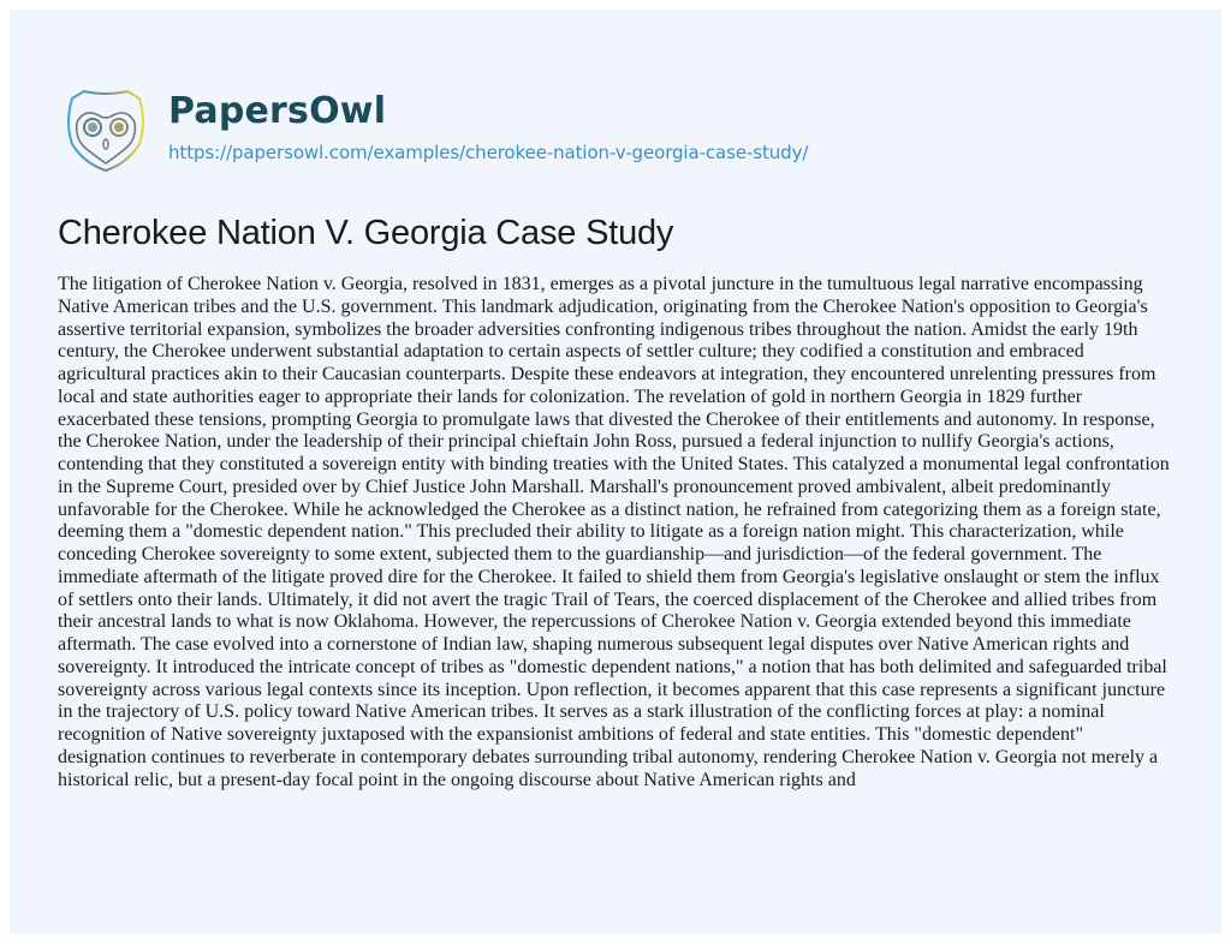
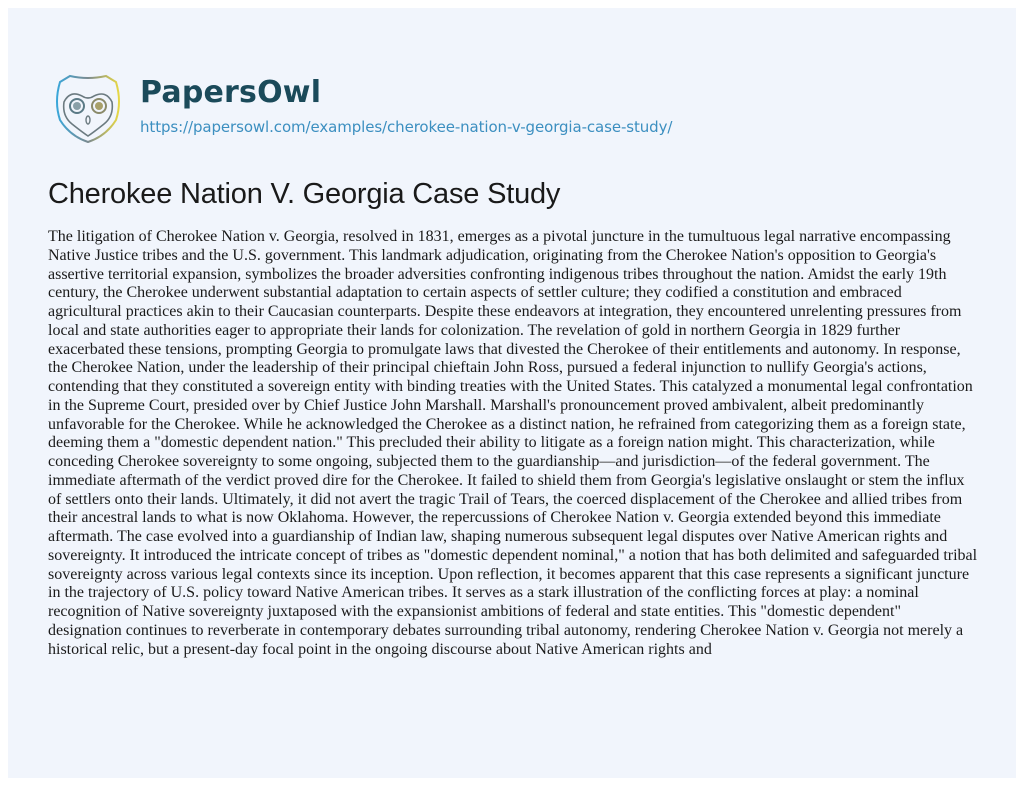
  PapersOwl
  https://papersowl.com/examples/cherokee-nation-v-georgia-case-study/
  Cherokee Nation V. Georgia Case Study
  The litigation of Cherokee Nation v. Georgia, resolved in 1831, emerges as a pivotal juncture in the tumultuous legal narrative encompassing
- Native American tribes and the U.S. government. This landmark adjudication, originating from the Cherokee Nation's opposition to Georgia's
+ Native Justice tribes and the U.S. government. This landmark adjudication, originating from the Cherokee Nation's opposition to Georgia's
  assertive territorial expansion, symbolizes the broader adversities confronting indigenous tribes throughout the nation. Amidst the early 19th
  century, the Cherokee underwent substantial adaptation to certain aspects of settler culture; they codified a constitution and embraced
  agricultural practices akin to their Caucasian counterparts. Despite these endeavors at integration, they encountered unrelenting pressures from
  local and state authorities eager to appropriate their lands for colonization. The revelation of gold in northern Georgia in 1829 further
  exacerbated these tensions, prompting Georgia to promulgate laws that divested the Cherokee of their entitlements and autonomy. In response,
  the Cherokee Nation, under the leadership of their principal chieftain John Ross, pursued a federal injunction to nullify Georgia's actions,
  contending that they constituted a sovereign entity with binding treaties with the United States. This catalyzed a monumental legal confrontation
  in the Supreme Court, presided over by Chief Justice John Marshall. Marshall's pronouncement proved ambivalent, albeit predominantly
  unfavorable for the Cherokee. While he acknowledged the Cherokee as a distinct nation, he refrained from categorizing them as a foreign state,
  deeming them a "domestic dependent nation." This precluded their ability to litigate as a foreign nation might. This characterization, while
- conceding Cherokee sovereignty to some extent, subjected them to the guardianship—and jurisdiction—of the federal government. The
+ conceding Cherokee sovereignty to some ongoing, subjected them to the guardianship—and jurisdiction—of the federal government. The
- immediate aftermath of the litigate proved dire for the Cherokee. It failed to shield them from Georgia's legislative onslaught or stem the influx
+ immediate aftermath of the verdict proved dire for the Cherokee. It failed to shield them from Georgia's legislative onslaught or stem the influx
  of settlers onto their lands. Ultimately, it did not avert the tragic Trail of Tears, the coerced displacement of the Cherokee and allied tribes from
  their ancestral lands to what is now Oklahoma. However, the repercussions of Cherokee Nation v. Georgia extended beyond this immediate
- aftermath. The case evolved into a cornerstone of Indian law, shaping numerous subsequent legal disputes over Native American rights and
+ aftermath. The case evolved into a guardianship of Indian law, shaping numerous subsequent legal disputes over Native American rights and
- sovereignty. It introduced the intricate concept of tribes as "domestic dependent nations," a notion that has both delimited and safeguarded tribal
+ sovereignty. It introduced the intricate concept of tribes as "domestic dependent nominal," a notion that has both delimited and safeguarded tribal
  sovereignty across various legal contexts since its inception. Upon reflection, it becomes apparent that this case represents a significant juncture
  in the trajectory of U.S. policy toward Native American tribes. It serves as a stark illustration of the conflicting forces at play: a nominal
  recognition of Native sovereignty juxtaposed with the expansionist ambitions of federal and state entities. This "domestic dependent"
  designation continues to reverberate in contemporary debates surrounding tribal autonomy, rendering Cherokee Nation v. Georgia not merely a
  historical relic, but a present-day focal point in the ongoing discourse about Native American rights and
